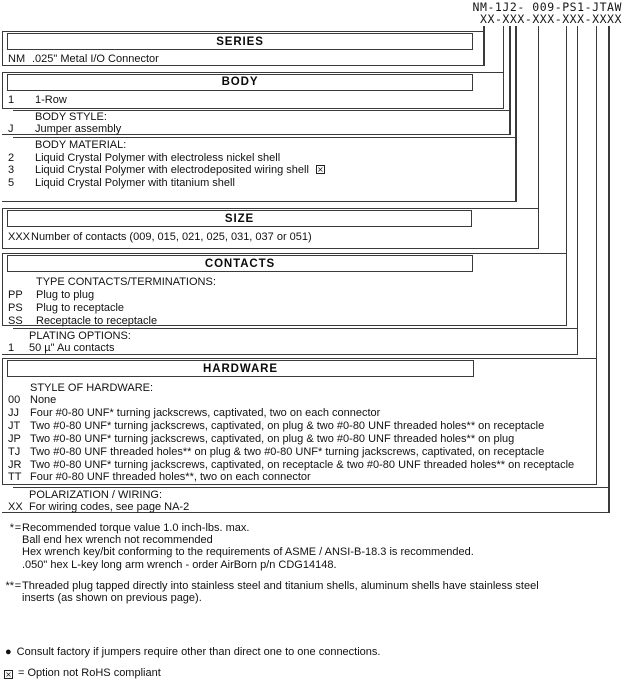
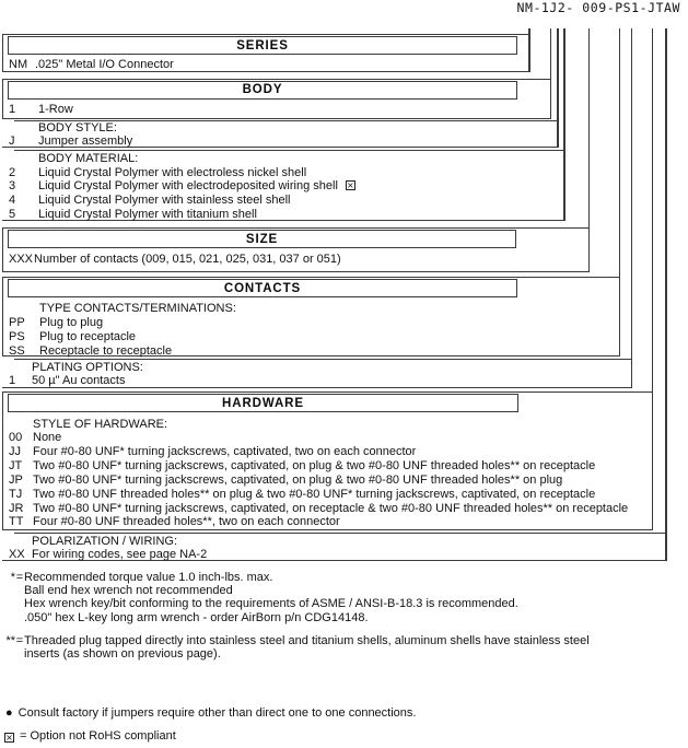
  NM-1J2- 009-PS1-JTAW
- XX-XXX-XXX-XXX-XXXX
  SERIES
  NM
  .025" Metal I/O Connector
  BODY
  1
  1-Row
  BODY STYLE:
  J
  Jumper assembly
  BODY MATERIAL:
  2
  Liquid Crystal Polymer with electroless nickel shell
  3
  Liquid Crystal Polymer with electrodeposited wiring shell
  ×
+ 4
+ Liquid Crystal Polymer with stainless steel shell
  5
  Liquid Crystal Polymer with titanium shell
  SIZE
  XXX
  Number of contacts (009, 015, 021, 025, 031, 037 or 051)
  CONTACTS
  TYPE CONTACTS/TERMINATIONS:
  PP
  Plug to plug
  PS
  Plug to receptacle
  SS
  Receptacle to receptacle
  PLATING OPTIONS:
  1
  50 µ" Au contacts
  HARDWARE
  STYLE OF HARDWARE:
  00
  None
  JJ
  Four #0-80 UNF* turning jackscrews, captivated, two on each connector
  JT
  Two #0-80 UNF* turning jackscrews, captivated, on plug & two #0-80 UNF threaded holes** on receptacle
  JP
  Two #0-80 UNF* turning jackscrews, captivated, on plug & two #0-80 UNF threaded holes** on plug
  TJ
  Two #0-80 UNF threaded holes** on plug & two #0-80 UNF* turning jackscrews, captivated, on receptacle
  JR
  Two #0-80 UNF* turning jackscrews, captivated, on receptacle & two #0-80 UNF threaded holes** on receptacle
  TT
  Four #0-80 UNF threaded holes**, two on each connector
  POLARIZATION / WIRING:
  XX
  For wiring codes, see page NA-2
  *
  =
  Recommended torque value 1.0 inch-lbs. max.
  Ball end hex wrench not recommended
  Hex wrench key/bit conforming to the requirements of ASME / ANSI-B-18.3 is recommended.
  .050" hex L-key long arm wrench - order AirBorn p/n CDG14148.
  **
  =
  Threaded plug tapped directly into stainless steel and titanium shells, aluminum shells have stainless steel
  inserts (as shown on previous page).
  ● Consult factory if jumpers require other than direct one to one connections.
  × = Option not RoHS compliant
